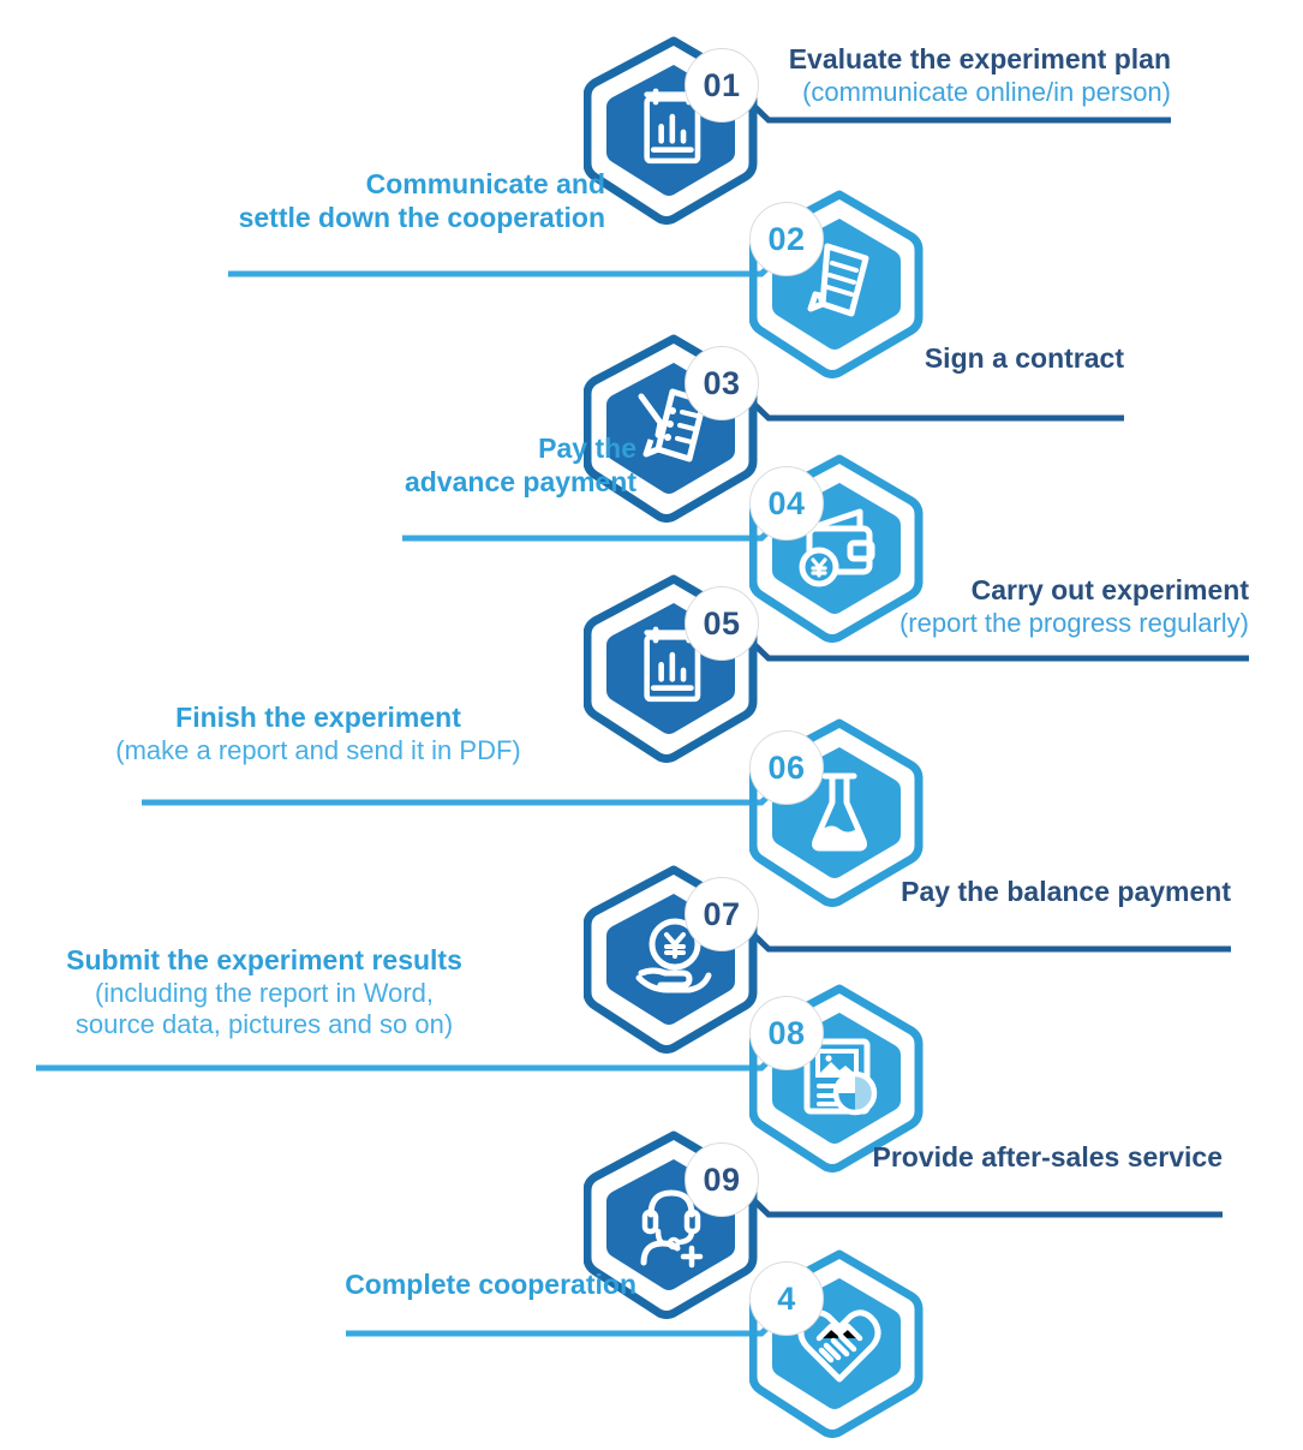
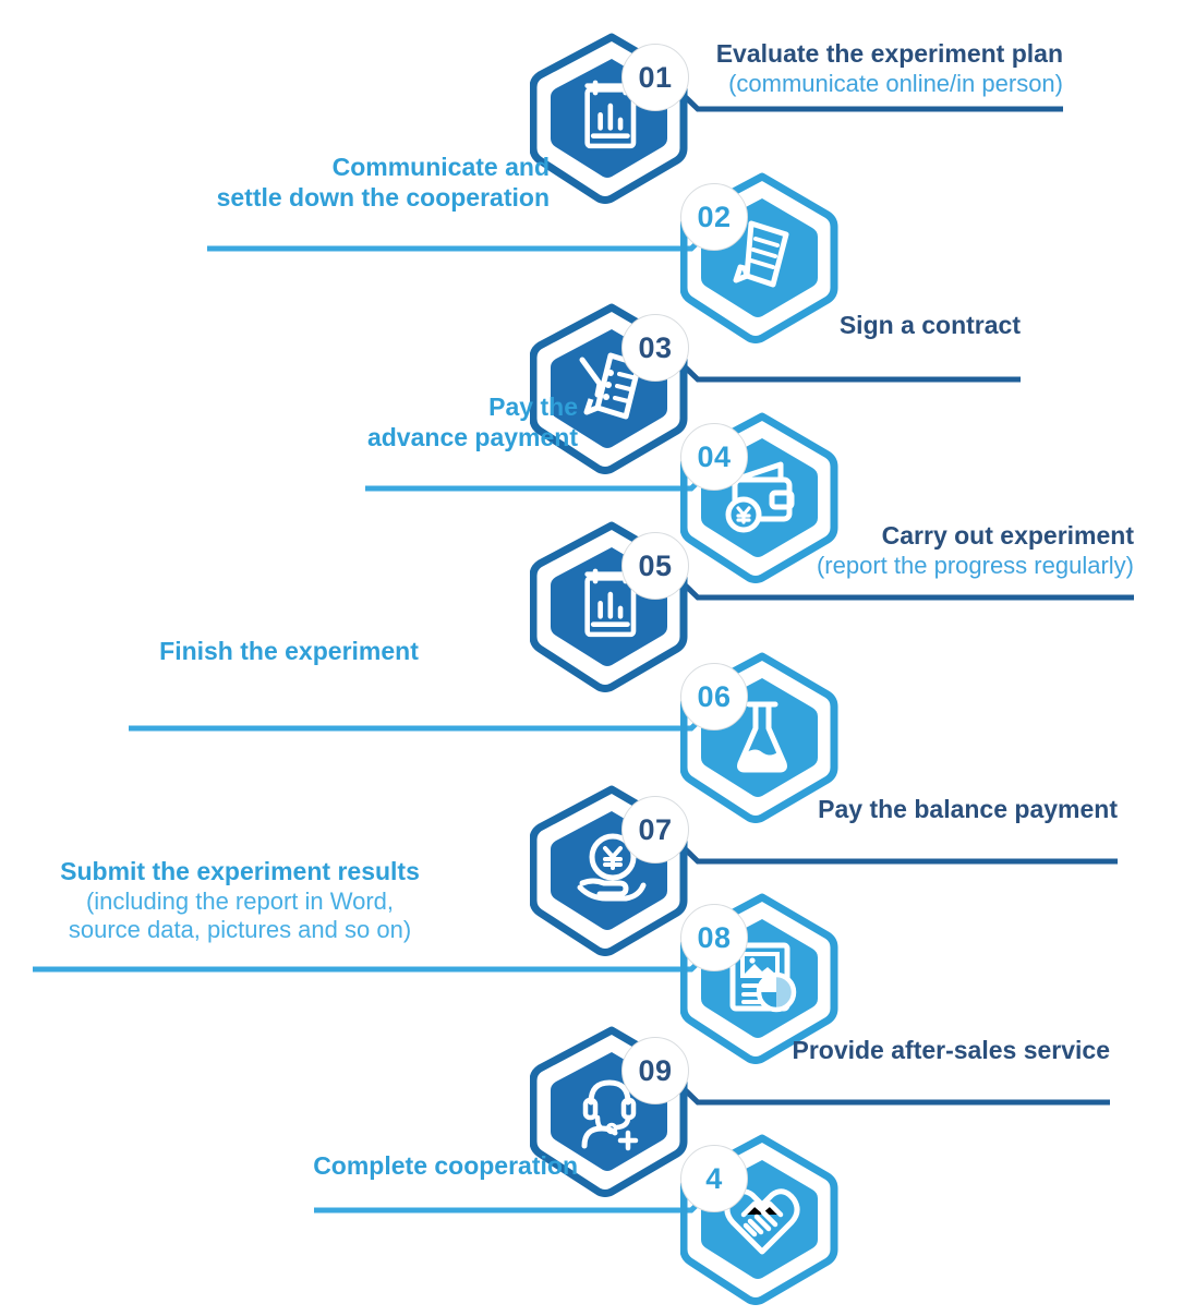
  01
  Evaluate the experiment plan
  (communicate online/in person)
  02
  Communicate and
  settle down the cooperation
  03
  Sign a contract
  04
  Pay the
  advance payment
  05
  Carry out experiment
  (report the progress regularly)
  06
  Finish the experiment
- (make a report and send it in PDF)
  07
  Pay the balance payment
  08
  Submit the experiment results
  (including the report in Word,
  source data, pictures and so on)
  09
  Provide after-sales service
  4
  Complete cooperation
